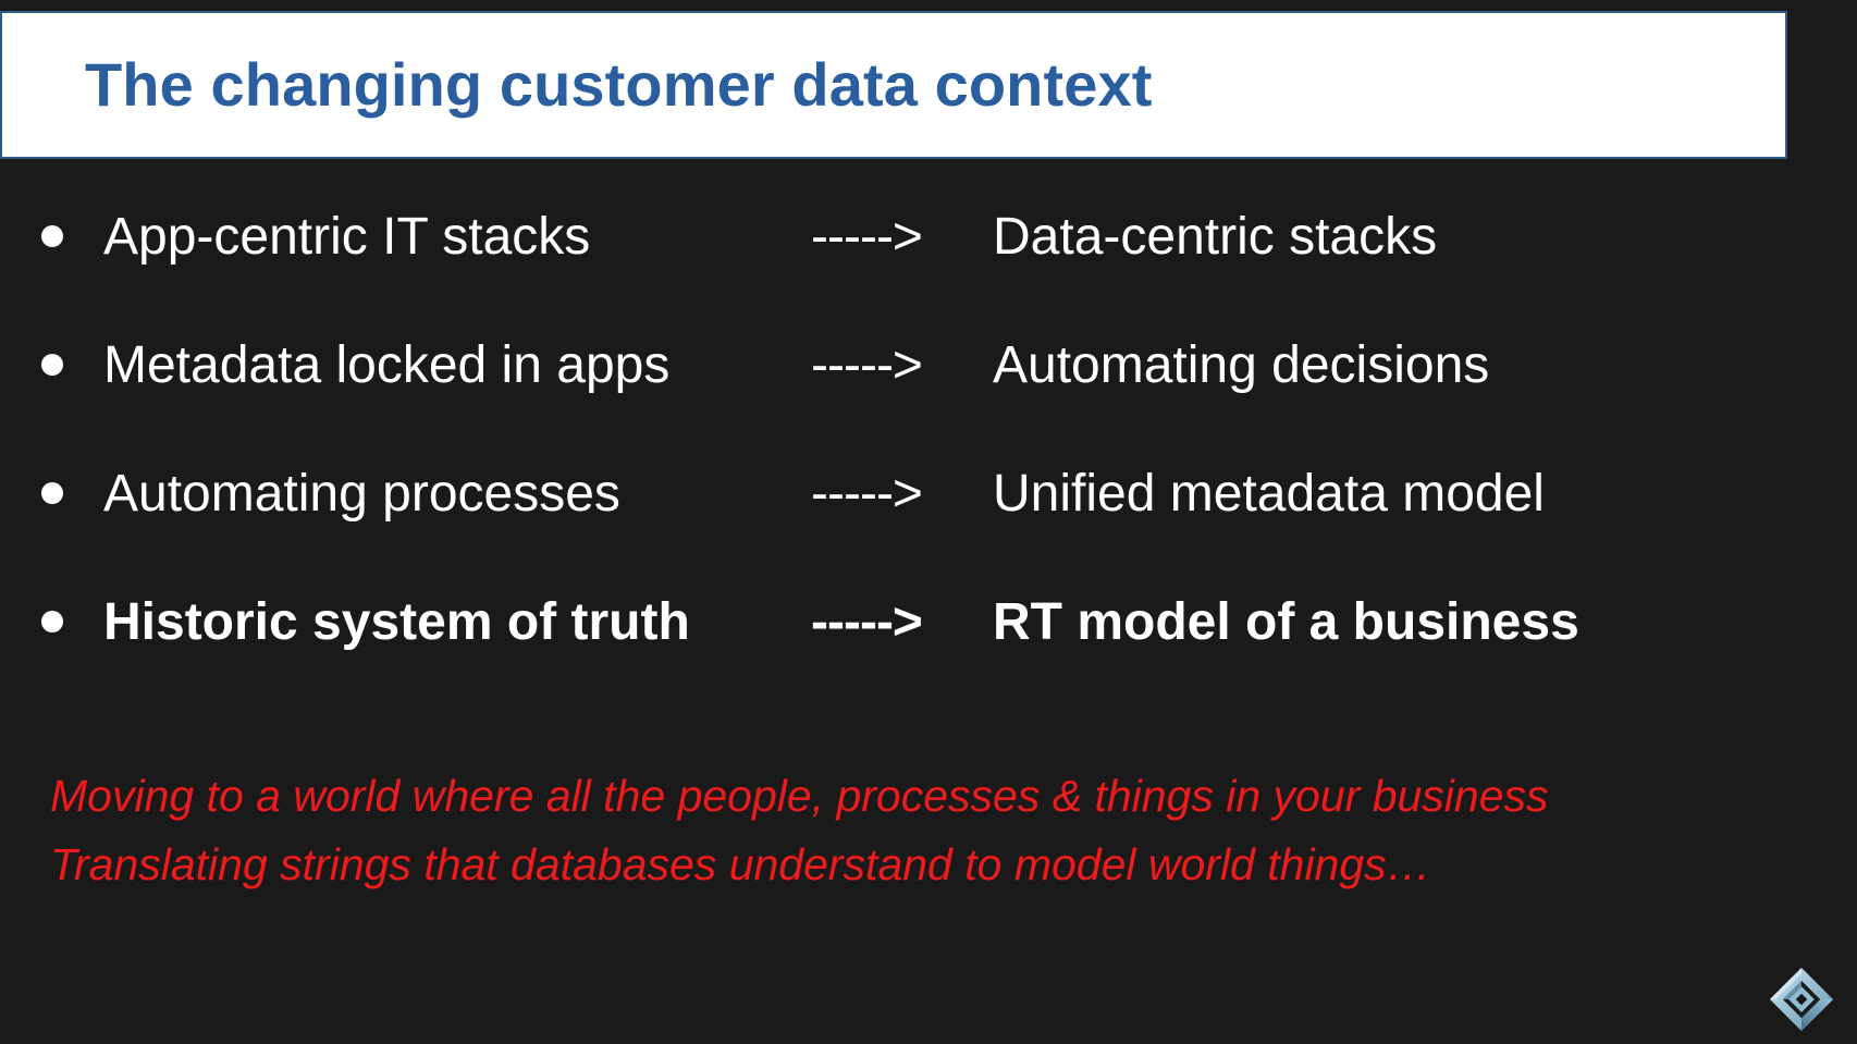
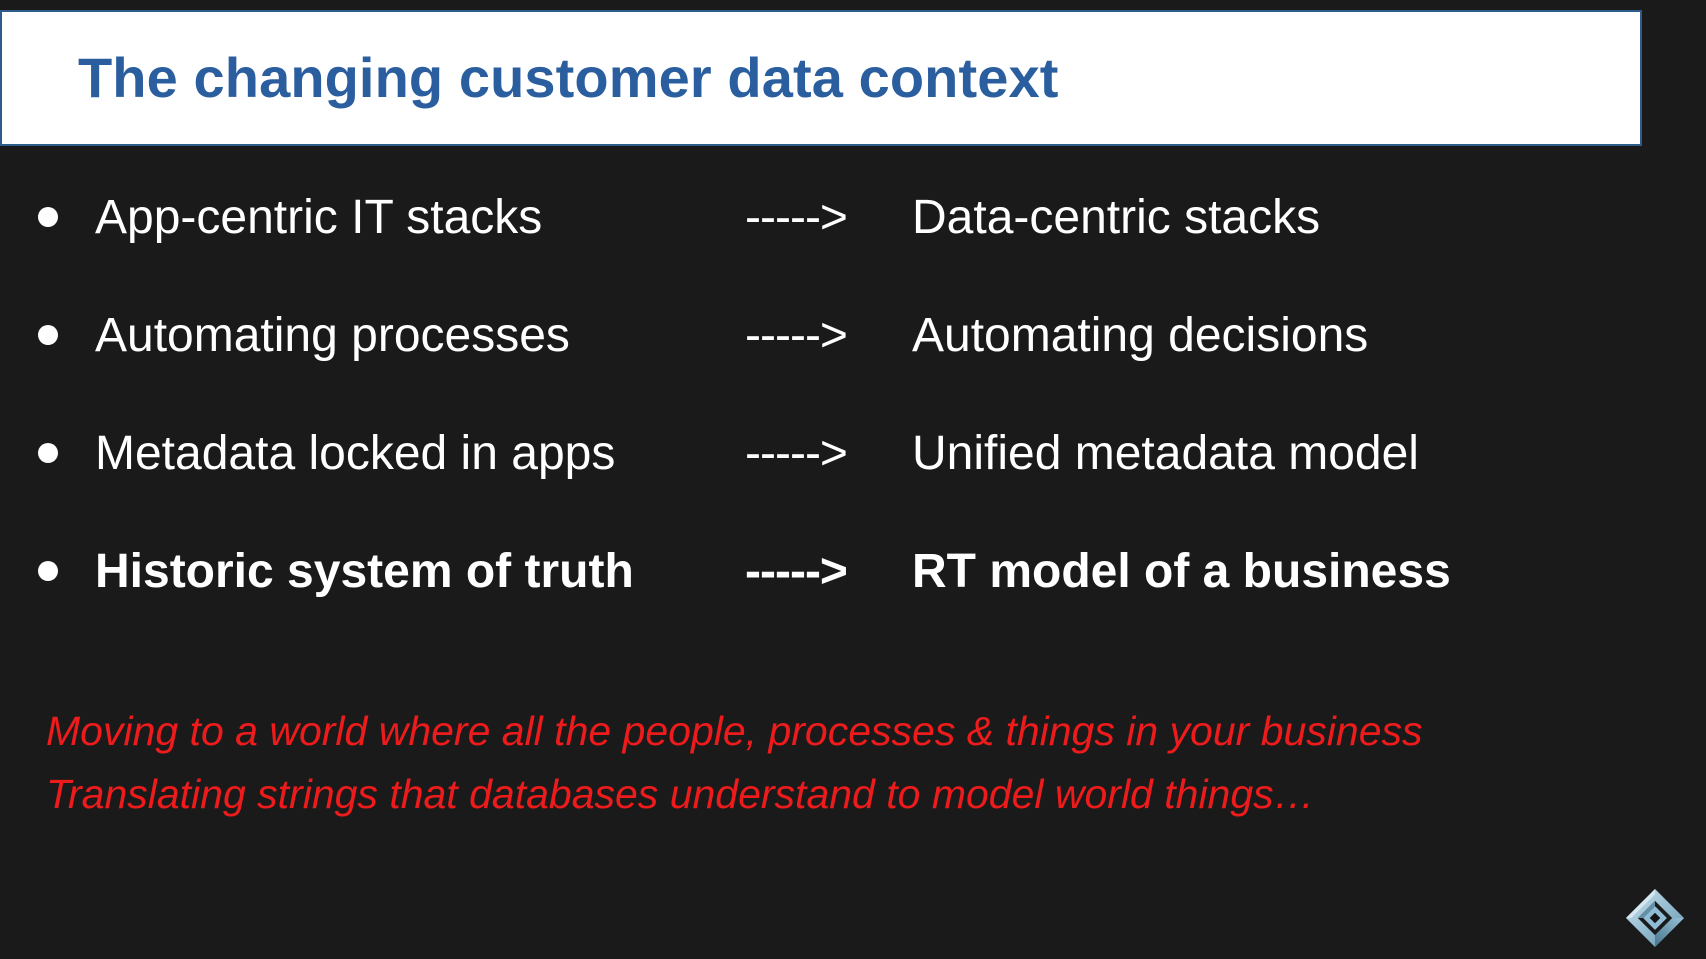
  The changing customer data context
  App-centric IT stacks
  ----->
  Data-centric stacks
- Metadata locked in apps
+ Automating processes
  ----->
  Automating decisions
- Automating processes
+ Metadata locked in apps
  ----->
  Unified metadata model
  Historic system of truth
  ----->
  RT model of a business
  Moving to a world where all the people, processes & things in your business
  Translating strings that databases understand to model world things…
